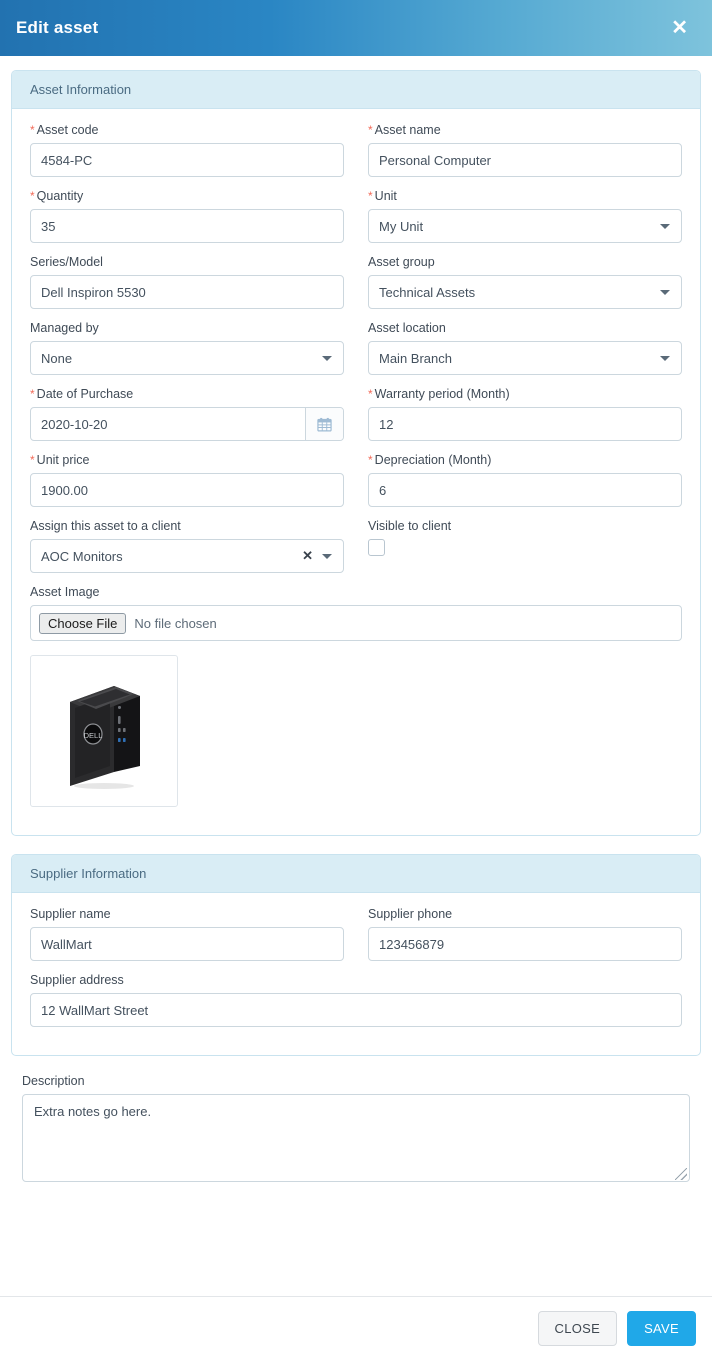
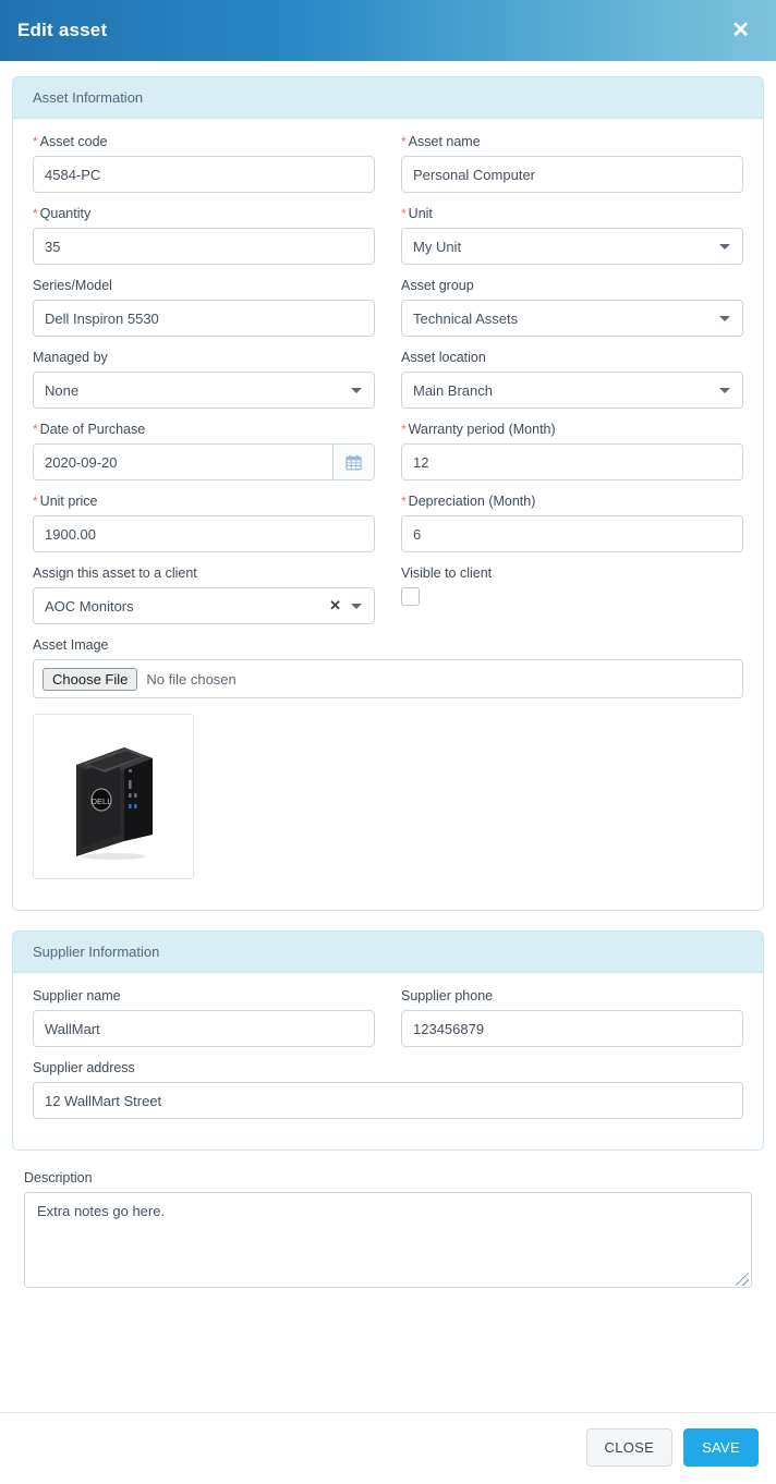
  Edit asset
  ✕
  Asset Information
  * Asset code
  4584-PC
  * Asset name
  Personal Computer
  * Quantity
  35
  * Unit
  My Unit
  Series/Model
  Dell Inspiron 5530
  Asset group
  Technical Assets
  Managed by
  None
  Asset location
  Main Branch
  * Date of Purchase
- 2020-10-20
+ 2020-09-20
  * Warranty period (Month)
  12
  * Unit price
  1900.00
  * Depreciation (Month)
  6
  Assign this asset to a client
  AOC Monitors
  ✕
  Visible to client
  Asset Image
  Choose File
  No file chosen
  DELL
  Supplier Information
  Supplier name
  WallMart
  Supplier phone
  123456879
  Supplier address
  12 WallMart Street
  Description
  Extra notes go here.
  CLOSE
  SAVE
